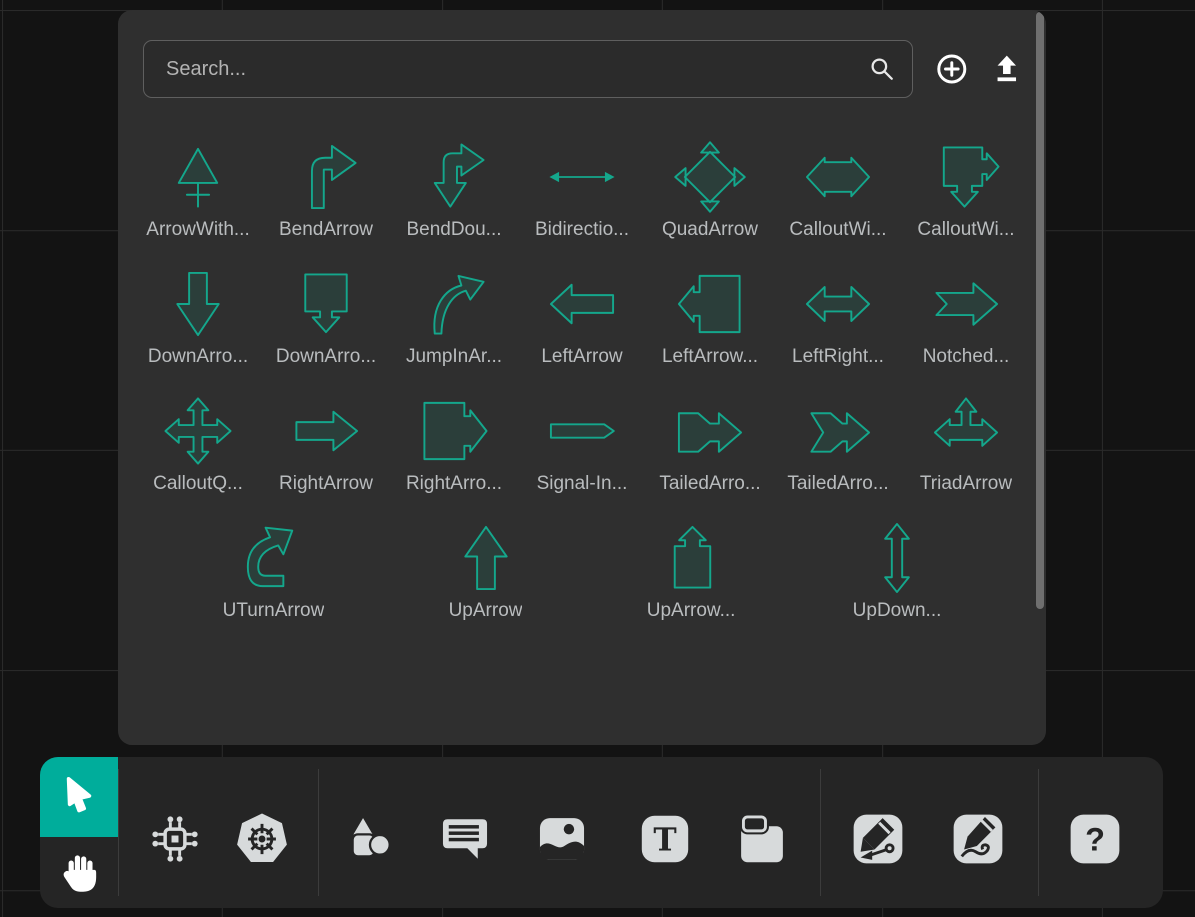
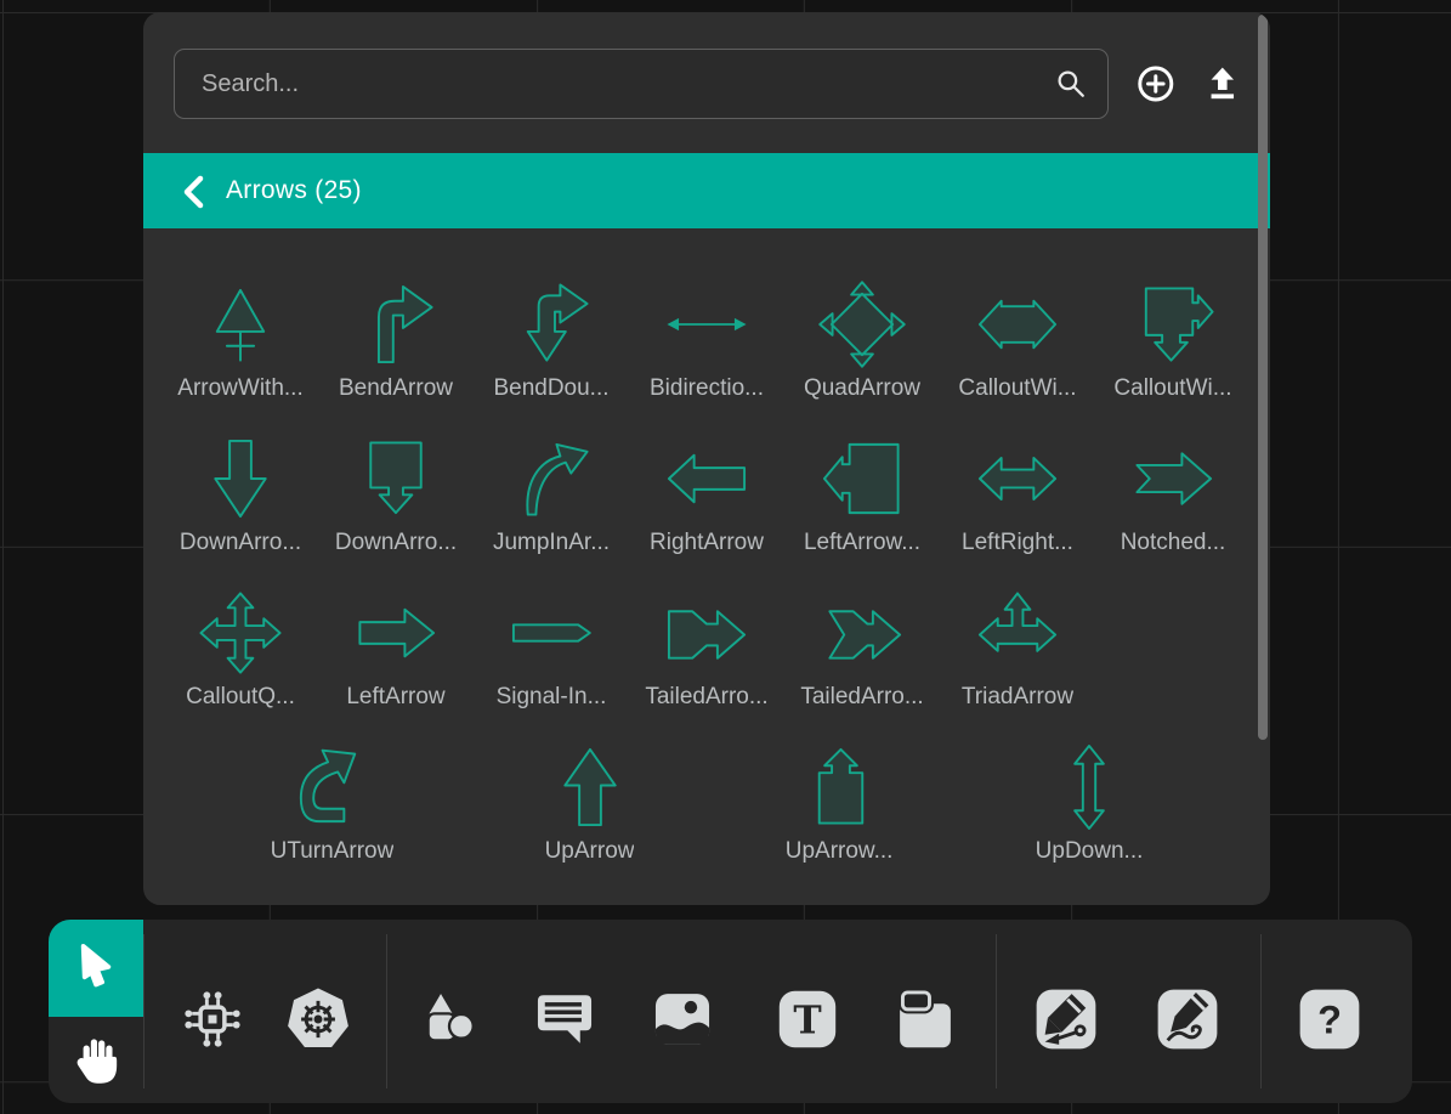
  Search...
+ Arrows (25)
  ArrowWith...
  BendArrow
  BendDou...
  Bidirectio...
  QuadArrow
  CalloutWi...
  CalloutWi...
  DownArro...
  DownArro...
  JumpInAr...
- LeftArrow
+ RightArrow
  LeftArrow...
  LeftRight...
  Notched...
  CalloutQ...
- RightArrow
+ LeftArrow
- RightArro...
  Signal-In...
  TailedArro...
  TailedArro...
  TriadArrow
  UTurnArrow
  UpArrow
  UpArrow...
  UpDown...
  T
  ?
